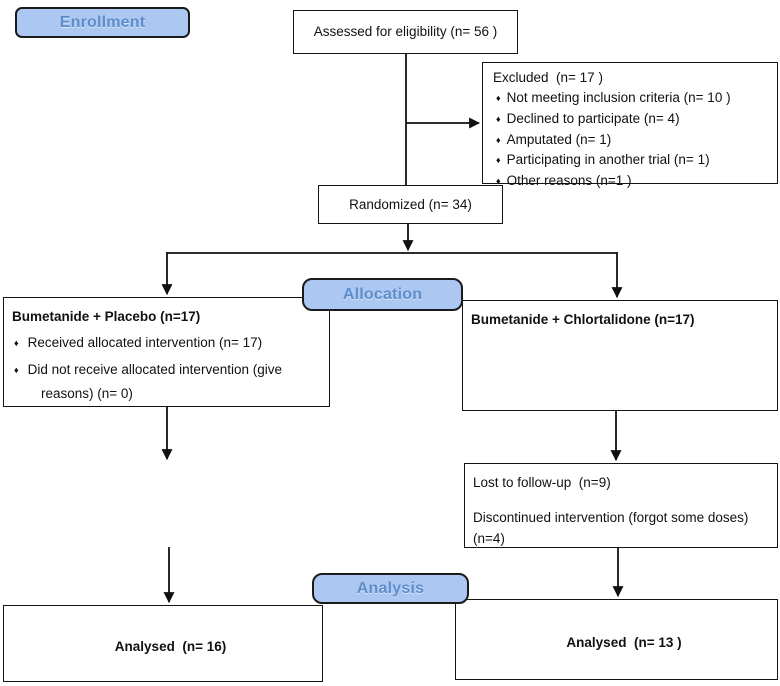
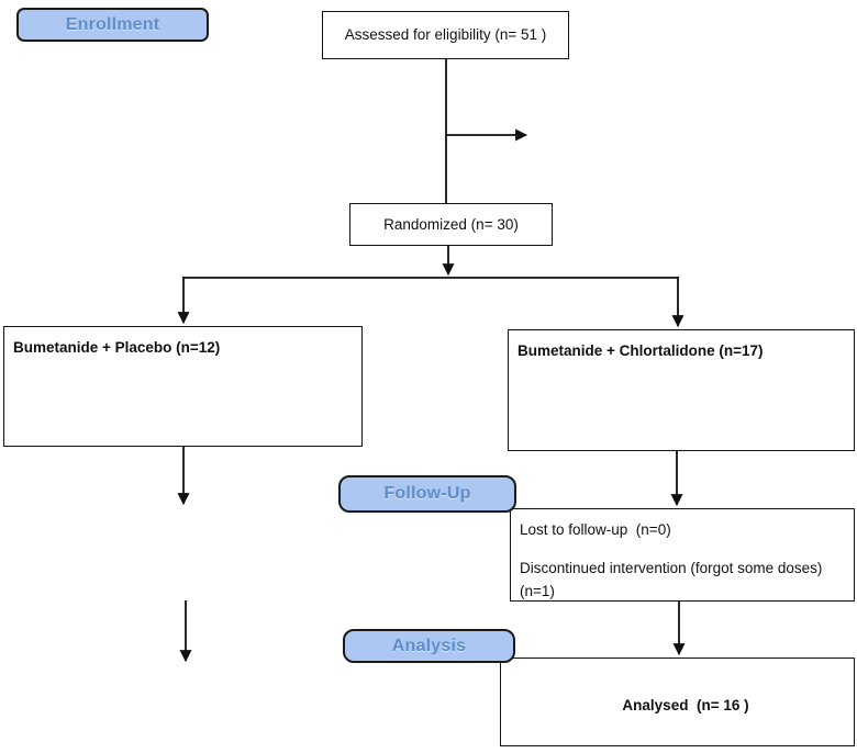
  Enrollment
- Assessed for eligibility (n= 56 )
+ Assessed for eligibility (n= 51 )
- Excluded (n= 17 )
- ♦ Not meeting inclusion criteria (n= 10 )
- ♦ Declined to participate (n= 4)
- ♦ Amputated (n= 1)
- ♦ Participating in another trial (n= 1)
- ♦ Other reasons (n=1 )
- Randomized (n= 34)
+ Randomized (n= 30)
- Allocation
- Bumetanide + Placebo (n=17)
+ Bumetanide + Placebo (n=12)
- ♦ Received allocated intervention (n= 17)
- ♦ Did not receive allocated intervention (give reasons) (n= 0)
  Bumetanide + Chlortalidone (n=17)
+ Follow-Up
- Lost to follow-up (n=9)
+ Lost to follow-up (n=0)
- Discontinued intervention (forgot some doses) (n=4)
+ Discontinued intervention (forgot some doses) (n=1)
  Analysis
- Analysed (n= 16)
- Analysed (n= 13 )
+ Analysed (n= 16 )
